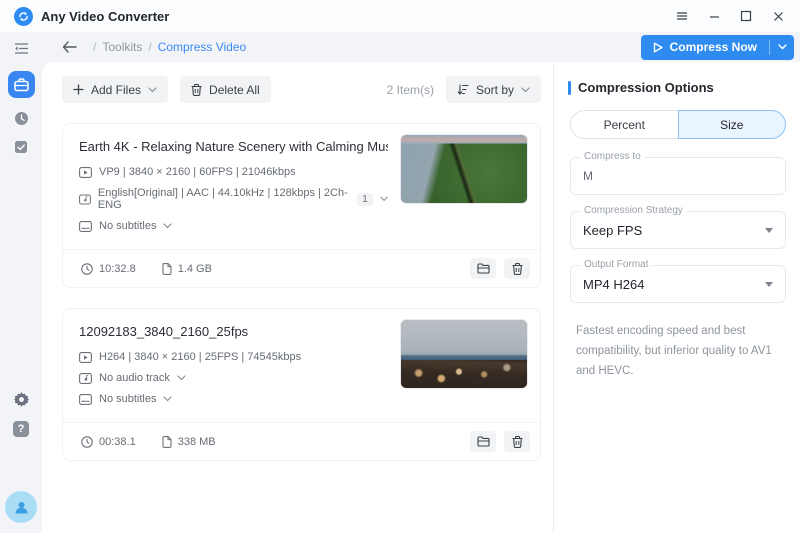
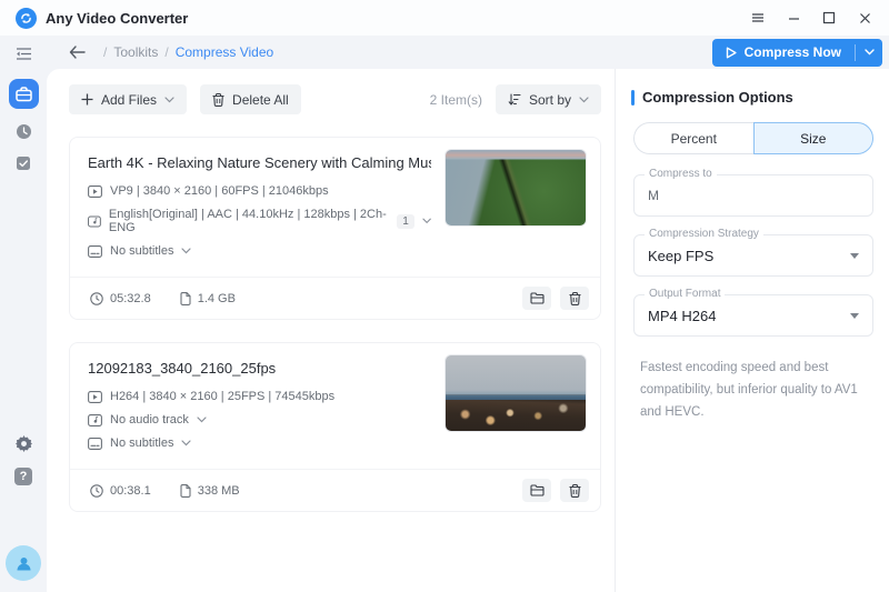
  Any Video Converter
  ?
  /
  Toolkits
  /
  Compress Video
  Compress Now
  Add Files
  Delete All
  2 Item(s)
  Sort by
  Earth 4K - Relaxing Nature Scenery with Calming Mu
  VP9 | 3840 × 2160 | 60FPS | 21046kbps
  English[Original] | AAC | 44.10kHz | 128kbps | 2Ch-ENG
  1
  No subtitles
- 10:32.8
+ 05:32.8
  1.4 GB
  12092183_3840_2160_25fps
  H264 | 3840 × 2160 | 25FPS | 74545kbps
  No audio track
  No subtitles
  00:38.1
  338 MB
  Compression Options
  Percent
  Size
  Compress to
  M
  Compression Strategy
  Keep FPS
  Output Format
  MP4 H264
  Fastest encoding speed and best compatibility, but inferior quality to AV1 and HEVC.
